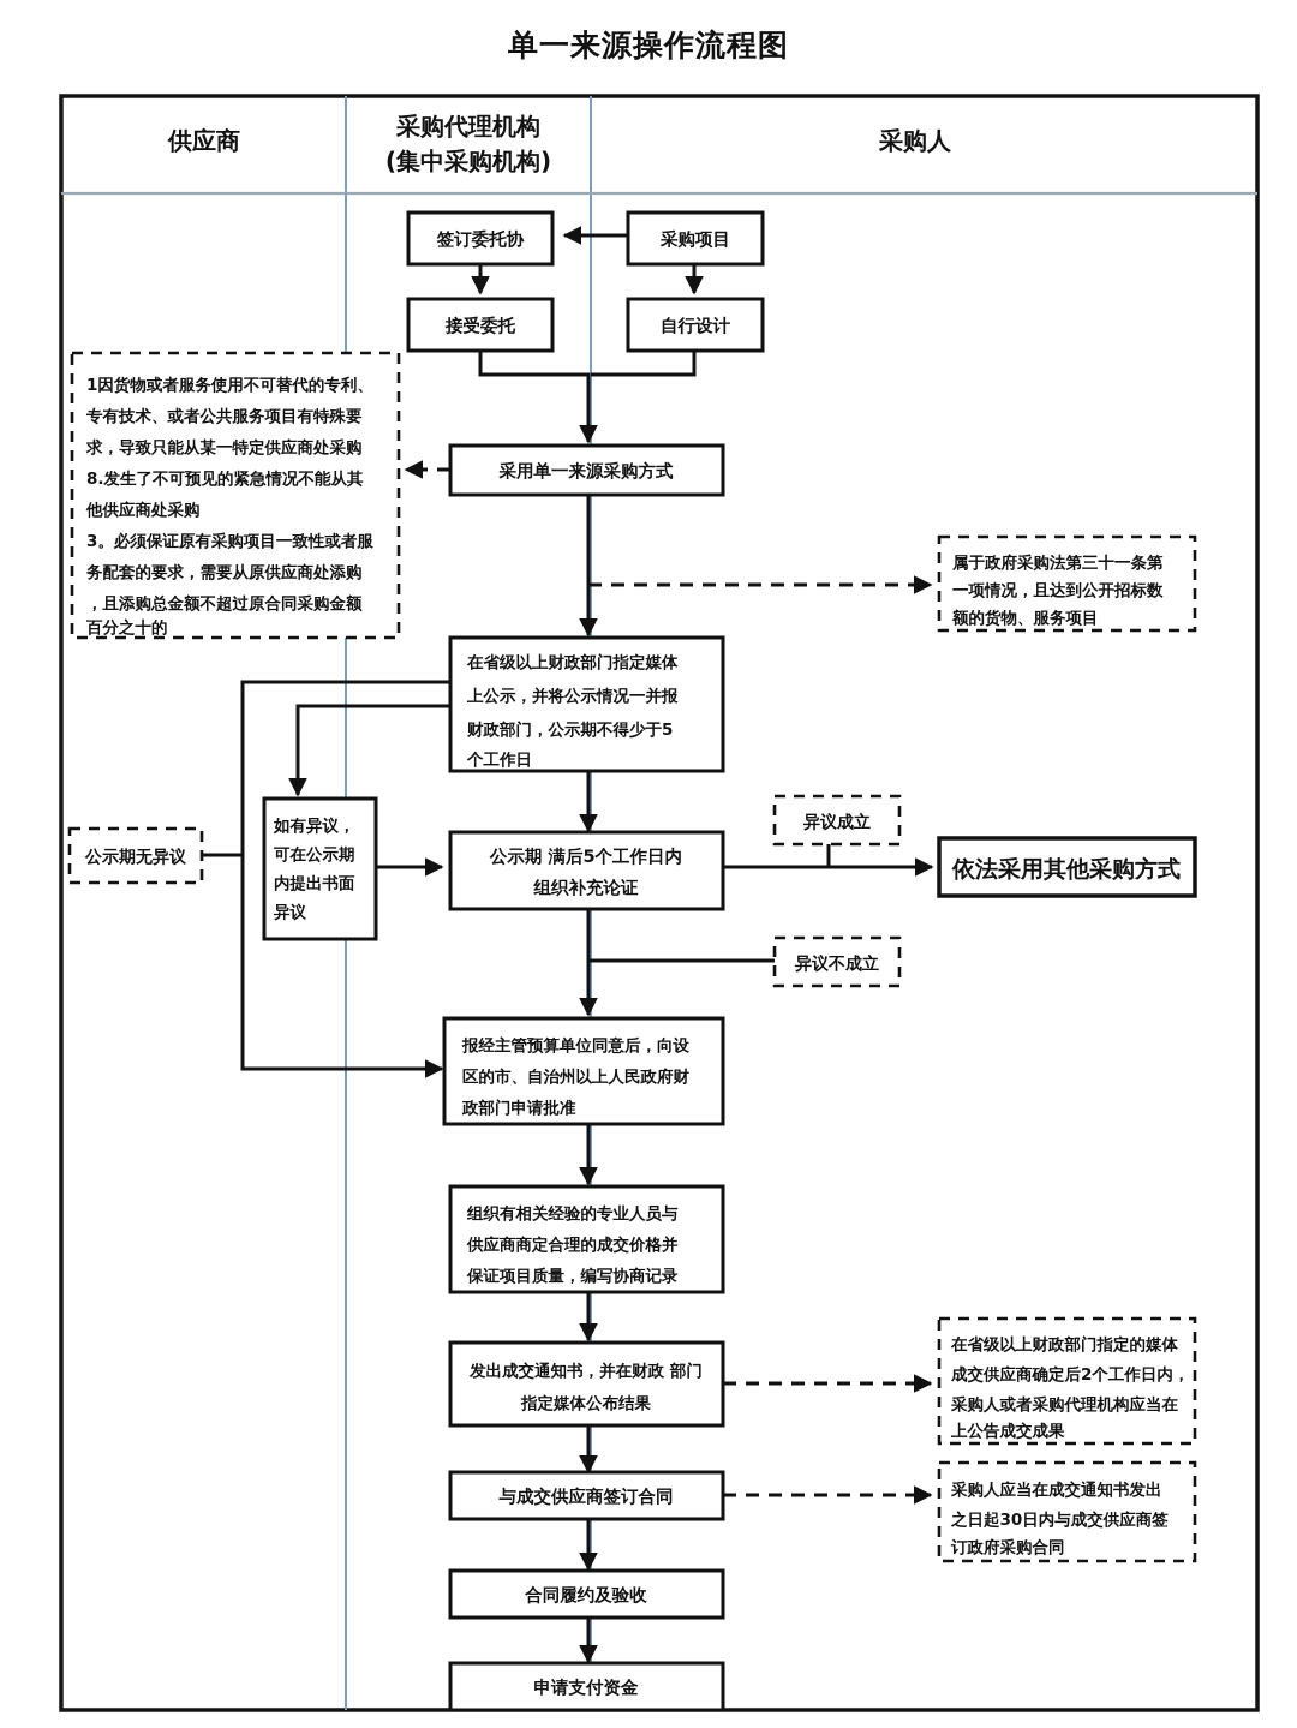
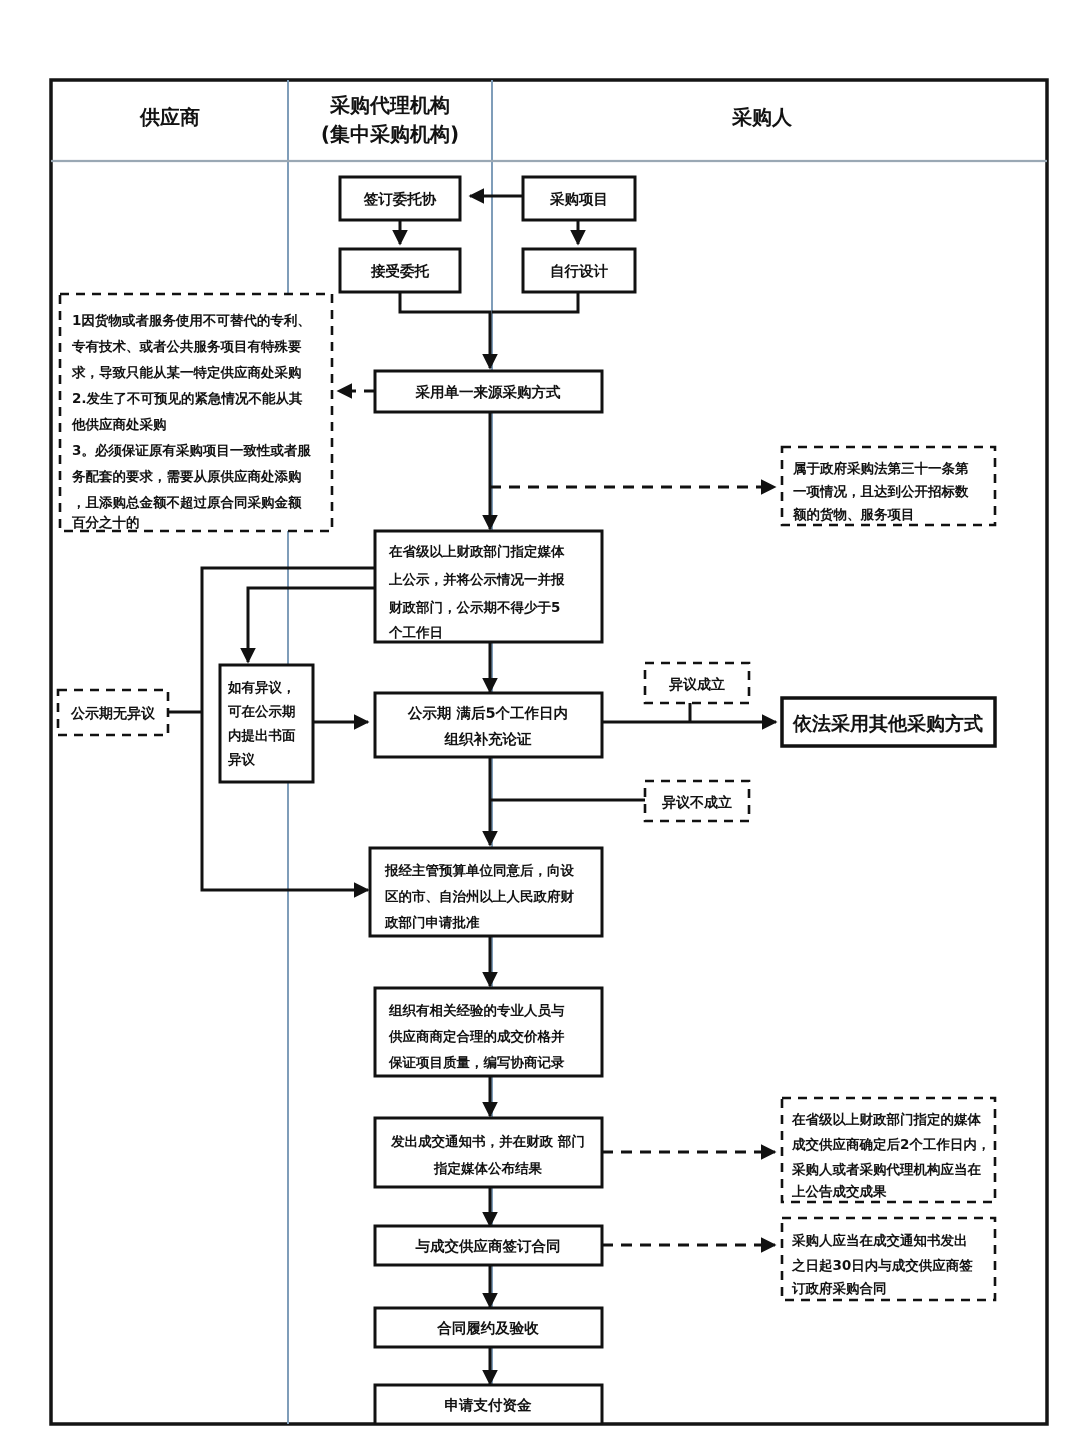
- 单一来源操作流程图
  供应商
  采购代理机构
  (集中采购机构)
  采购人
  签订委托协
  采购项目
  接受委托
  自行设计
  采用单一来源采购方式
  1因货物或者服务使用不可替代的专利、
  专有技术、或者公共服务项目有特殊要
  求，导致只能从某一特定供应商处采购
- 8.发生了不可预见的紧急情况不能从其
+ 2.发生了不可预见的紧急情况不能从其
  他供应商处采购
  3。必须保证原有采购项目一致性或者服
  务配套的要求，需要从原供应商处添购
  ，且添购总金额不超过原合同采购金额
  百分之十的
  属于政府采购法第三十一条第
  一项情况，且达到公开招标数
  额的货物、服务项目
  在省级以上财政部门指定媒体
  上公示，并将公示情况一并报
  财政部门，公示期不得少于5
  个工作日
  公示期无异议
  如有异议，
  可在公示期
  内提出书面
  异议
  公示期 满后5个工作日内
  组织补充论证
  异议成立
  异议不成立
  依法采用其他采购方式
  报经主管预算单位同意后，向设
  区的市、自治州以上人民政府财
  政部门申请批准
  组织有相关经验的专业人员与
  供应商商定合理的成交价格并
  保证项目质量，编写协商记录
  发出成交通知书，并在财政 部门
  指定媒体公布结果
  在省级以上财政部门指定的媒体
  成交供应商确定后2个工作日内，
  采购人或者采购代理机构应当在
  上公告成交成果
  与成交供应商签订合同
  采购人应当在成交通知书发出
  之日起30日内与成交供应商签
  订政府采购合同
  合同履约及验收
  申请支付资金
